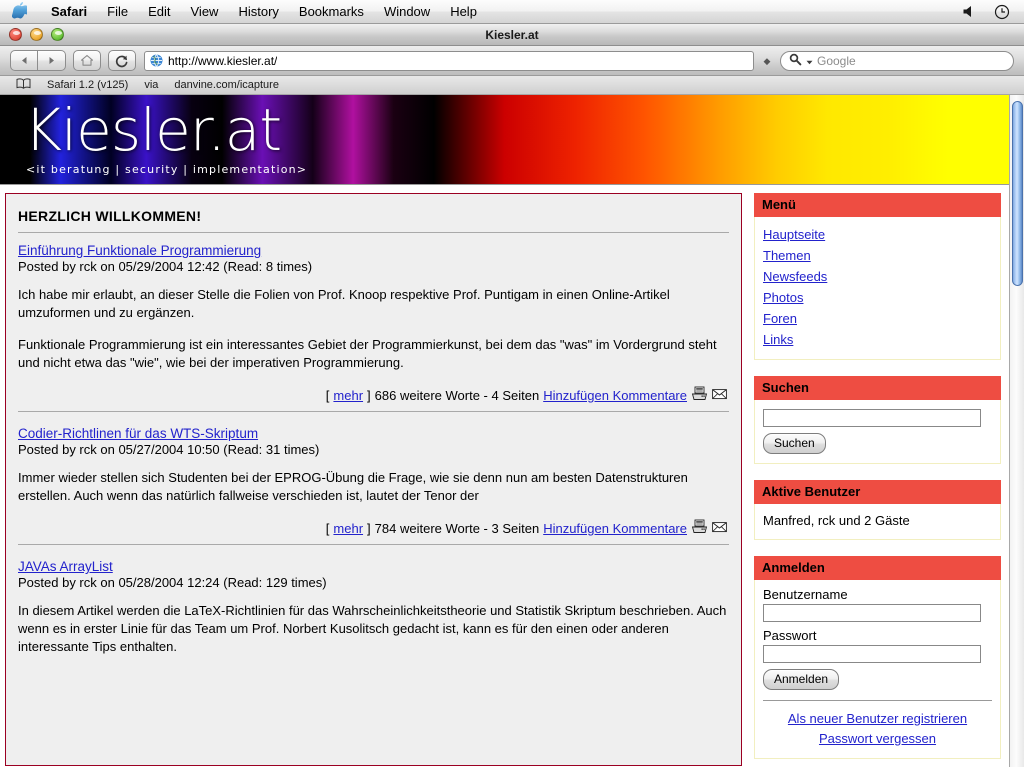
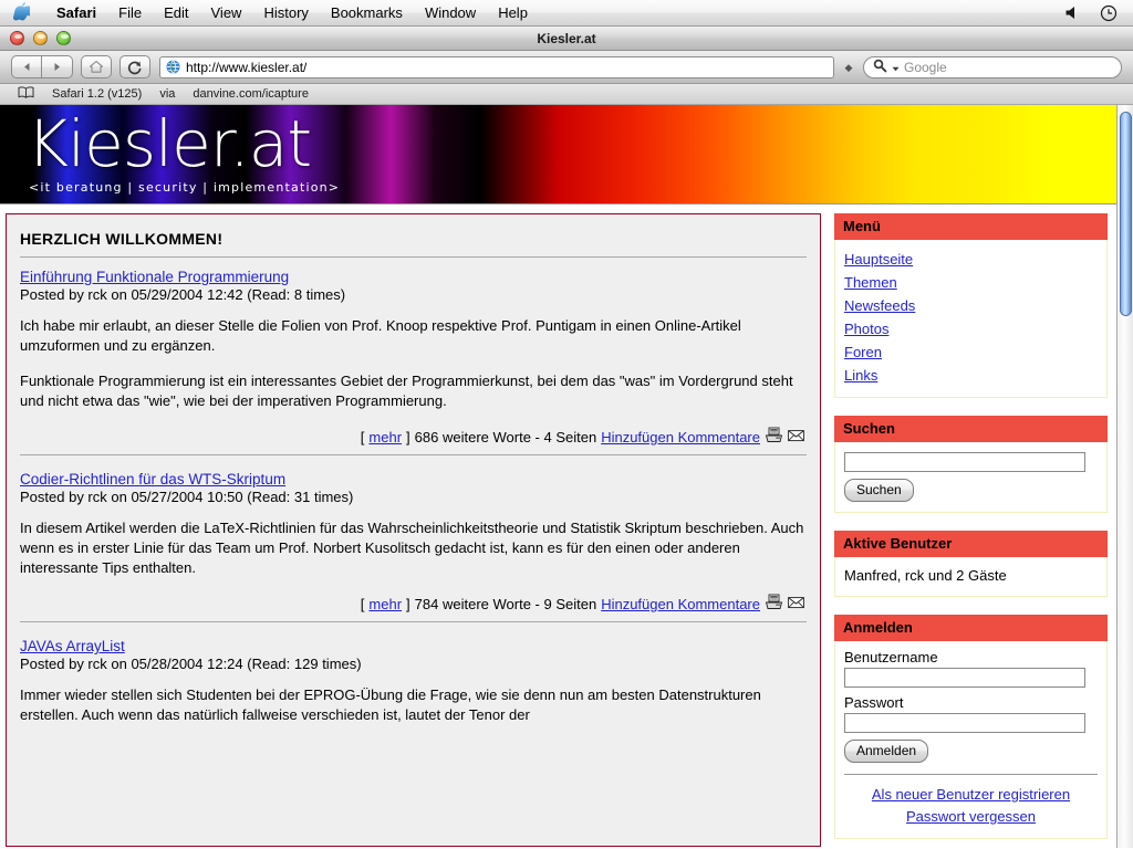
  Safari
  File
  Edit
  View
  History
  Bookmarks
  Window
  Help
  Kiesler.at
  http://www.kiesler.at/
  ◆
  Google
  Safari 1.2 (v125)
  via
  danvine.com/icapture
  Kiesler.at
  <it beratung | security | implementation>
  HERZLICH WILLKOMMEN!
  Einführung Funktionale Programmierung
  Posted by rck on 05/29/2004 12:42 (Read: 8 times)
  Ich habe mir erlaubt, an dieser Stelle die Folien von Prof. Knoop respektive Prof. Puntigam in einen Online-Artikel umzuformen und zu ergänzen.
  Funktionale Programmierung ist ein interessantes Gebiet der Programmierkunst, bei dem das "was" im Vordergrund steht und nicht etwa das "wie", wie bei der imperativen Programmierung.
  [
  mehr
  ]
  686 weitere Worte - 4 Seiten
  Hinzufügen Kommentare
  Codier-Richtlinen für das WTS-Skriptum
  Posted by rck on 05/27/2004 10:50 (Read: 31 times)
- Immer wieder stellen sich Studenten bei der EPROG-Übung die Frage, wie sie denn nun am besten Datenstrukturen erstellen. Auch wenn das natürlich fallweise verschieden ist, lautet der Tenor der
+ In diesem Artikel werden die LaTeX-Richtlinien für das Wahrscheinlichkeitstheorie und Statistik Skriptum beschrieben. Auch wenn es in erster Linie für das Team um Prof. Norbert Kusolitsch gedacht ist, kann es für den einen oder anderen interessante Tips enthalten.
  [
  mehr
  ]
- 784 weitere Worte - 3 Seiten
+ 784 weitere Worte - 9 Seiten
  Hinzufügen Kommentare
  JAVAs ArrayList
  Posted by rck on 05/28/2004 12:24 (Read: 129 times)
- In diesem Artikel werden die LaTeX-Richtlinien für das Wahrscheinlichkeitstheorie und Statistik Skriptum beschrieben. Auch wenn es in erster Linie für das Team um Prof. Norbert Kusolitsch gedacht ist, kann es für den einen oder anderen interessante Tips enthalten.
+ Immer wieder stellen sich Studenten bei der EPROG-Übung die Frage, wie sie denn nun am besten Datenstrukturen erstellen. Auch wenn das natürlich fallweise verschieden ist, lautet der Tenor der
  Menü
  Hauptseite
  Themen
  Newsfeeds
  Photos
  Foren
  Links
  Suchen
  Suchen
  Aktive Benutzer
  Manfred, rck und 2 Gäste
  Anmelden
  Benutzername
  Passwort
  Anmelden
  Als neuer Benutzer registrieren
  Passwort vergessen
